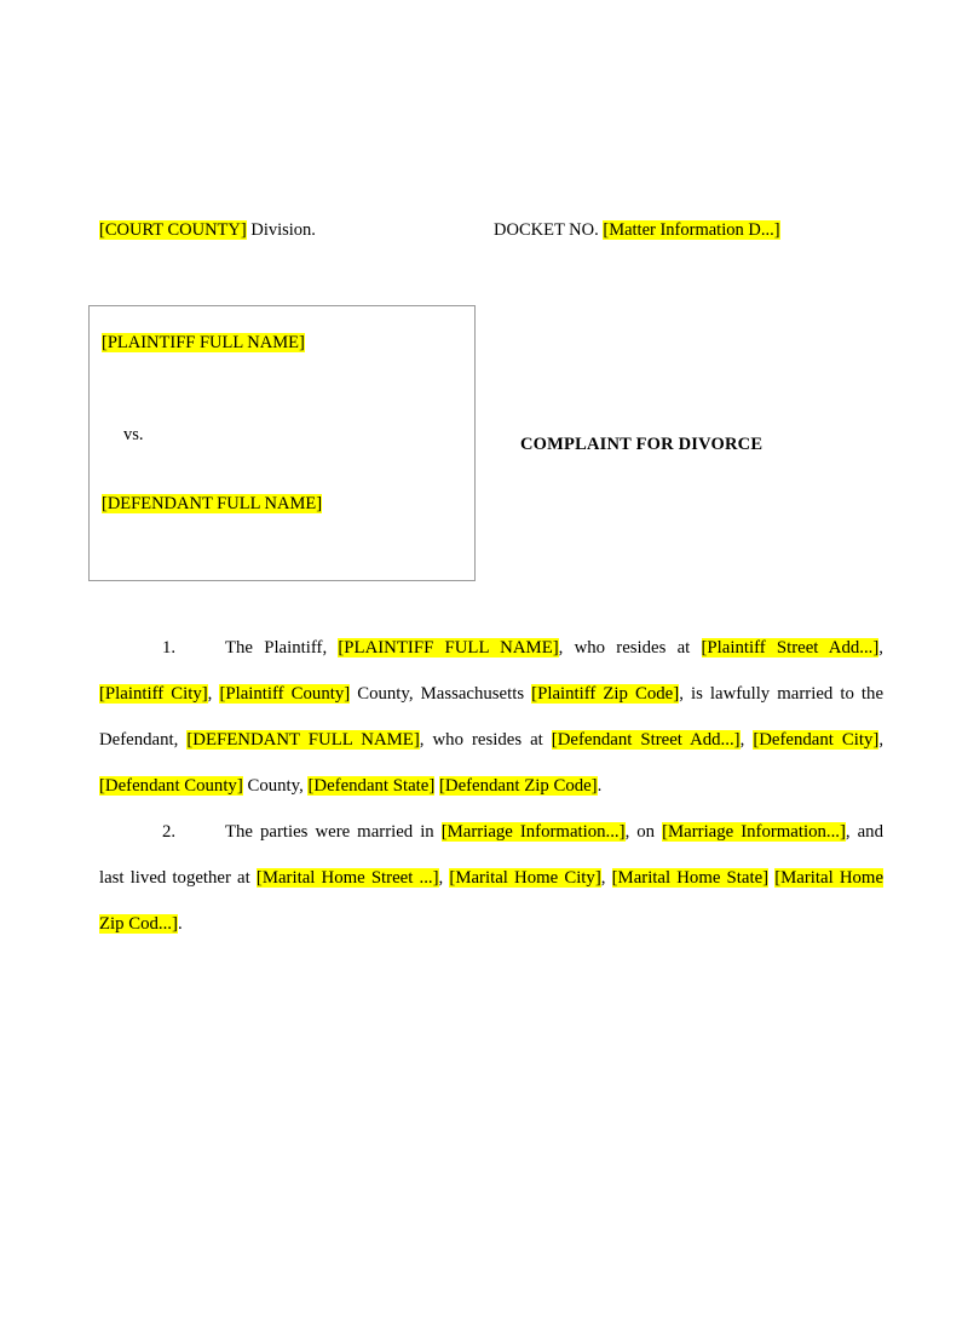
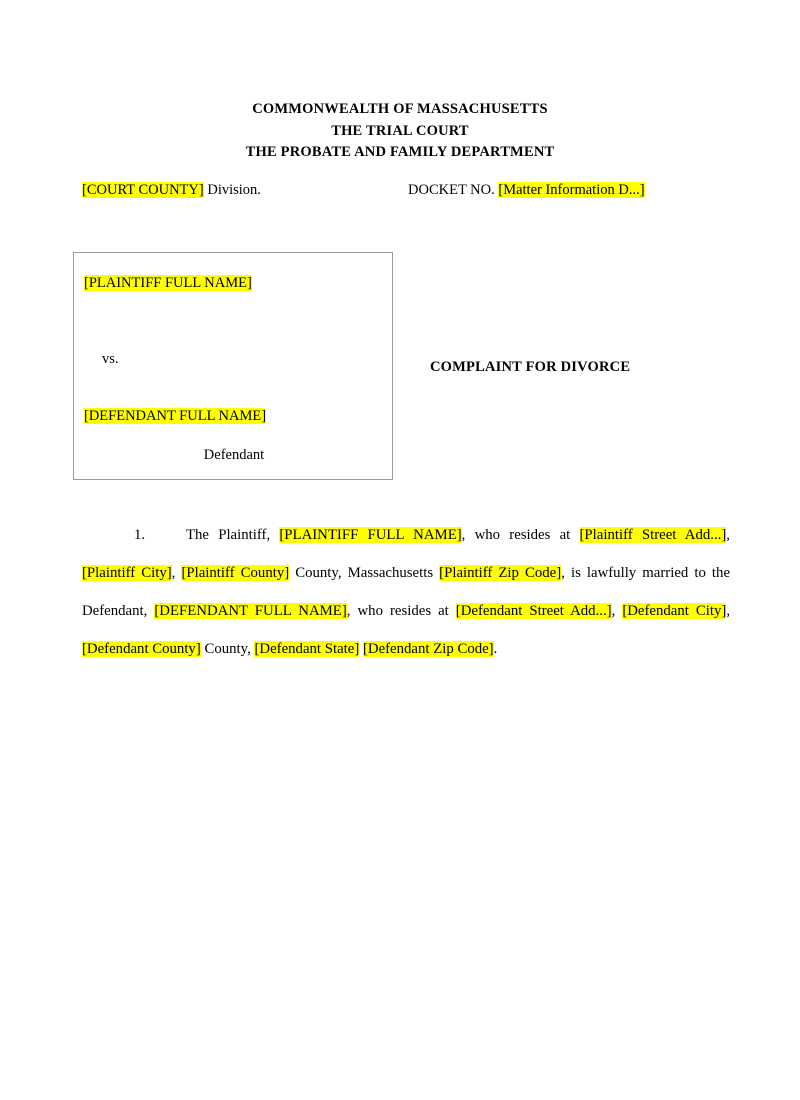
+ COMMONWEALTH OF MASSACHUSETTS
+ THE TRIAL COURT
+ THE PROBATE AND FAMILY DEPARTMENT
  [COURT COUNTY] Division.
  DOCKET NO. [Matter Information D...]
  [PLAINTIFF FULL NAME]
  vs.
  [DEFENDANT FULL NAME]
+ Defendant
  COMPLAINT FOR DIVORCE
  1. The Plaintiff, [PLAINTIFF FULL NAME], who resides at [Plaintiff Street Add...], [Plaintiff City], [Plaintiff County] County, Massachusetts [Plaintiff Zip Code], is lawfully married to the Defendant, [DEFENDANT FULL NAME], who resides at [Defendant Street Add...], [Defendant City], [Defendant County] County, [Defendant State] [Defendant Zip Code].
- 2. The parties were married in [Marriage Information...], on [Marriage Information...], and last lived together at [Marital Home Street ...], [Marital Home City], [Marital Home State] [Marital Home Zip Cod...].
